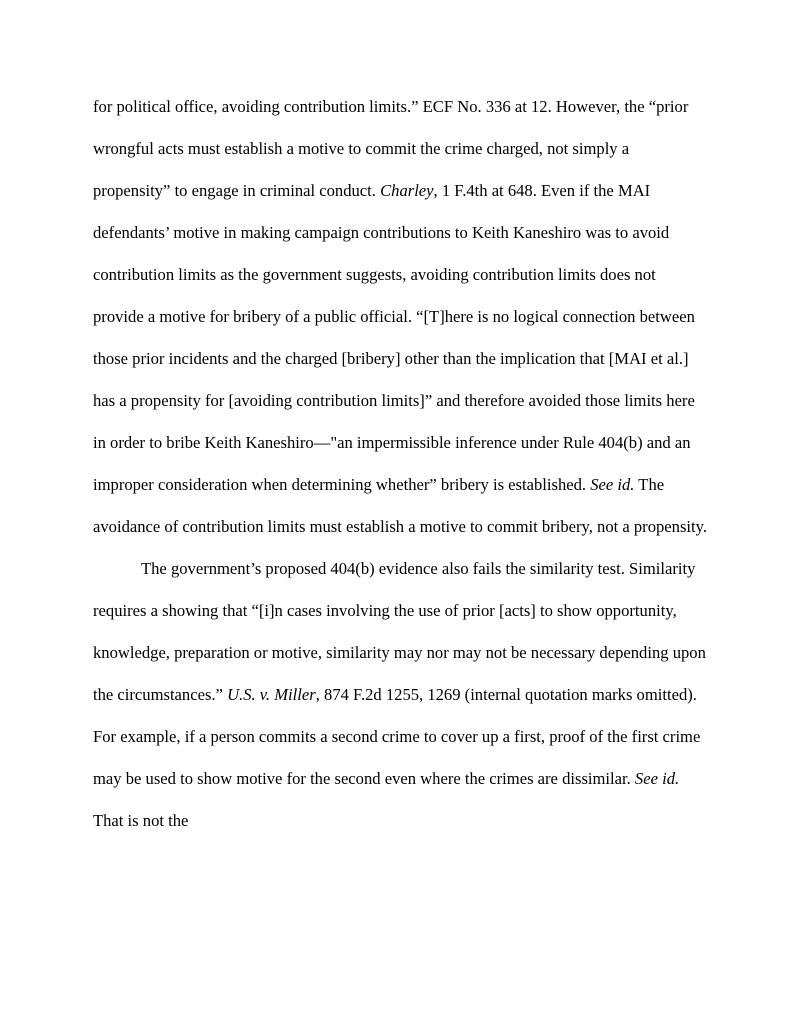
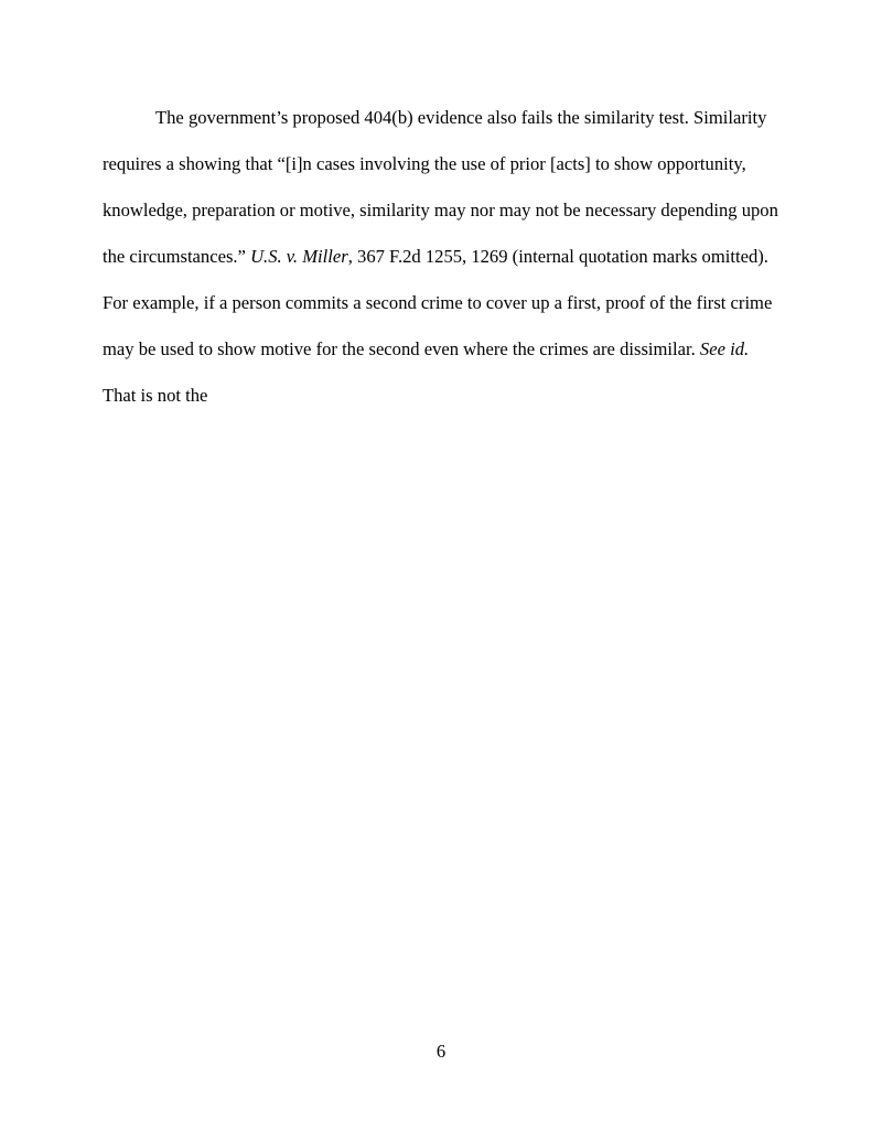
- for political office, avoiding contribution limits.” ECF No. 336 at 12. However, the “prior wrongful acts must establish a motive to commit the crime charged, not simply a propensity” to engage in criminal conduct. Charley, 1 F.4th at 648. Even if the MAI defendants’ motive in making campaign contributions to Keith Kaneshiro was to avoid contribution limits as the government suggests, avoiding contribution limits does not provide a motive for bribery of a public official. “[T]here is no logical connection between those prior incidents and the charged [bribery] other than the implication that [MAI et al.] has a propensity for [avoiding contribution limits]” and therefore avoided those limits here in order to bribe Keith Kaneshiro—"an impermissible inference under Rule 404(b) and an improper consideration when determining whether” bribery is established. See id. The avoidance of contribution limits must establish a motive to commit bribery, not a propensity.
- The government’s proposed 404(b) evidence also fails the similarity test. Similarity requires a showing that “[i]n cases involving the use of prior [acts] to show opportunity, knowledge, preparation or motive, similarity may nor may not be necessary depending upon the circumstances.” U.S. v. Miller, 874 F.2d 1255, 1269 (internal quotation marks omitted). For example, if a person commits a second crime to cover up a first, proof of the first crime may be used to show motive for the second even where the crimes are dissimilar. See id. That is not the
+ The government’s proposed 404(b) evidence also fails the similarity test. Similarity requires a showing that “[i]n cases involving the use of prior [acts] to show opportunity, knowledge, preparation or motive, similarity may nor may not be necessary depending upon the circumstances.” U.S. v. Miller, 367 F.2d 1255, 1269 (internal quotation marks omitted). For example, if a person commits a second crime to cover up a first, proof of the first crime may be used to show motive for the second even where the crimes are dissimilar. See id. That is not the
+ 6
